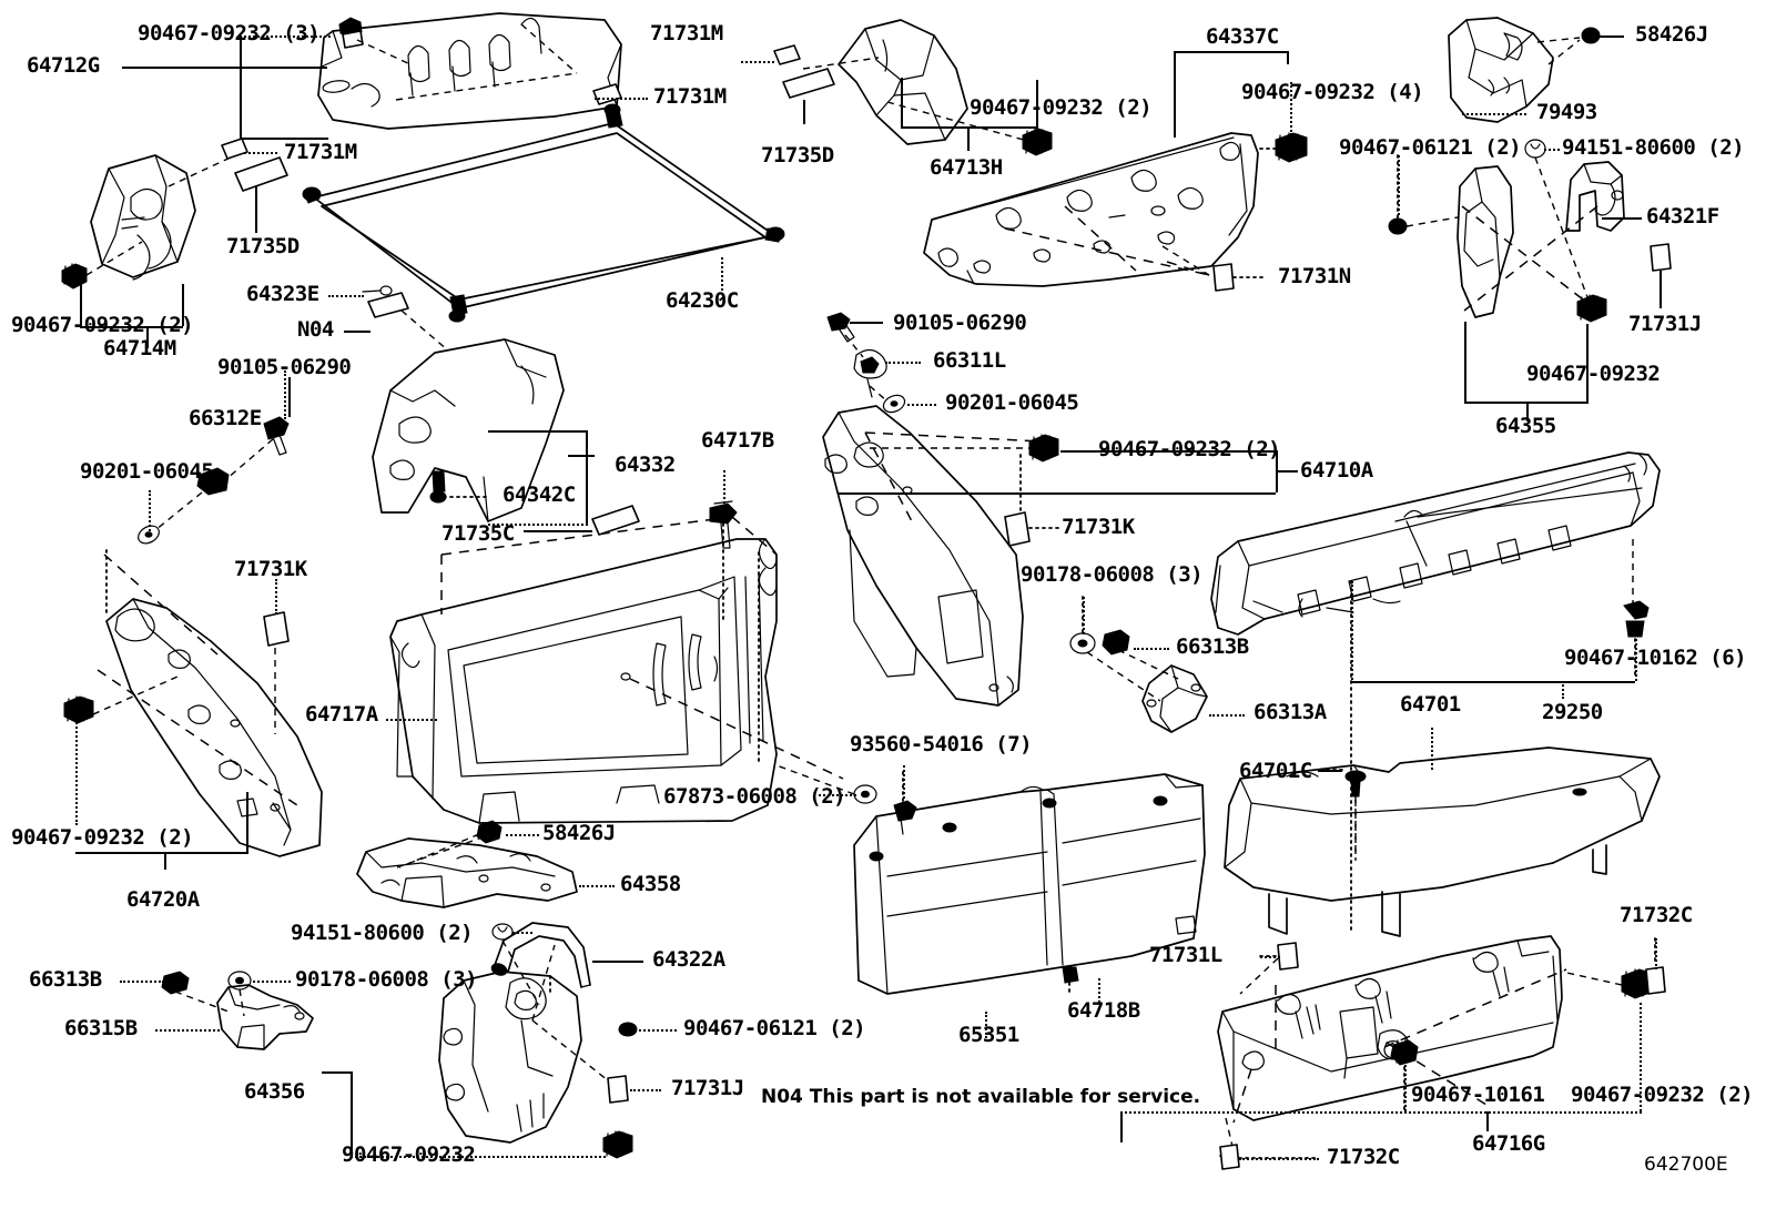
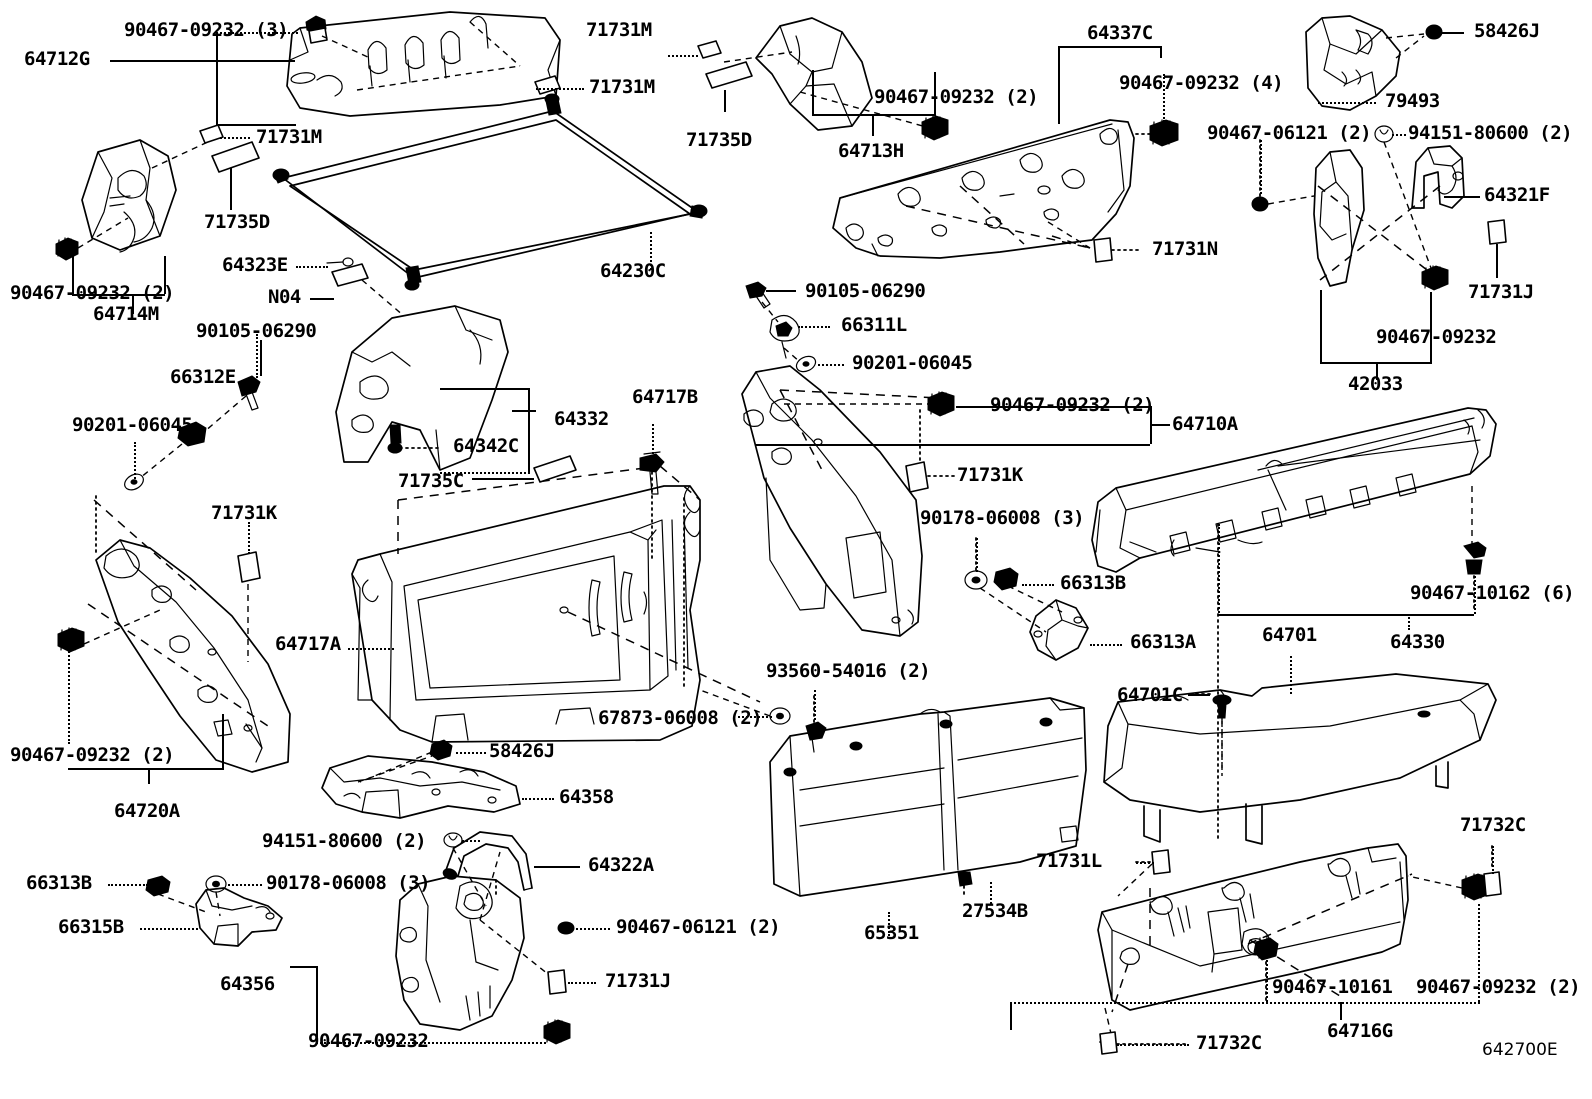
  90467-09232 (3)
  64712G
  71731M
  71731M
  71731M
  71735D
  71735D
  90467-09232 (2)
  64713H
  64337C
  90467-09232 (4)
  58426J
  79493
  90467-06121 (2)
  94151-80600 (2)
  64321F
  71731J
  90467-09232
- 64355
+ 42033
  71731N
  64230C
  64323E
  N04
  90105-06290
  90467-09232 (2)
  64714M
  66312E
  90201-06045
  71731K
  64332
  64342C
  64717B
  71735C
  64717A
  67873-06008 (2)
  58426J
  64358
  94151-80600 (2)
  64322A
  90178-06008 (3)
  66313B
  66315B
  90467-06121 (2)
  64356
  71731J
  90467-09232
  90467-09232 (2)
  64720A
  90105-06290
  66311L
  90201-06045
  90467-09232 (2)
  64710A
  71731K
  90178-06008 (3)
  66313B
  66313A
- 93560-54016 (7)
+ 93560-54016 (2)
  90467-10162 (6)
- 29250
+ 64330
  64701
  64701C
  65351
- 64718B
+ 27534B
  71731L
  71732C
  90467-10161
  90467-09232 (2)
  71732C
  64716G
- N04 This part is not available for service.
  642700E
